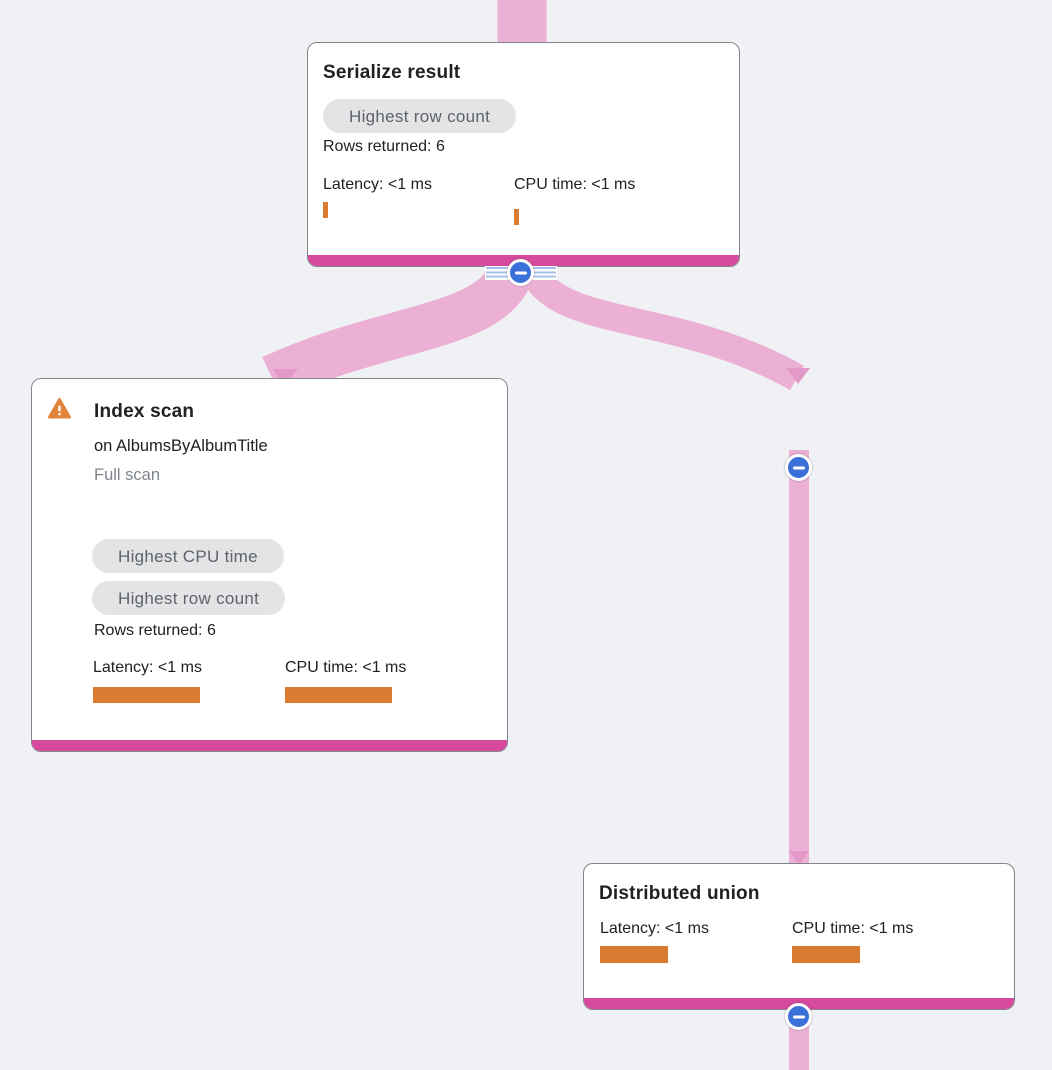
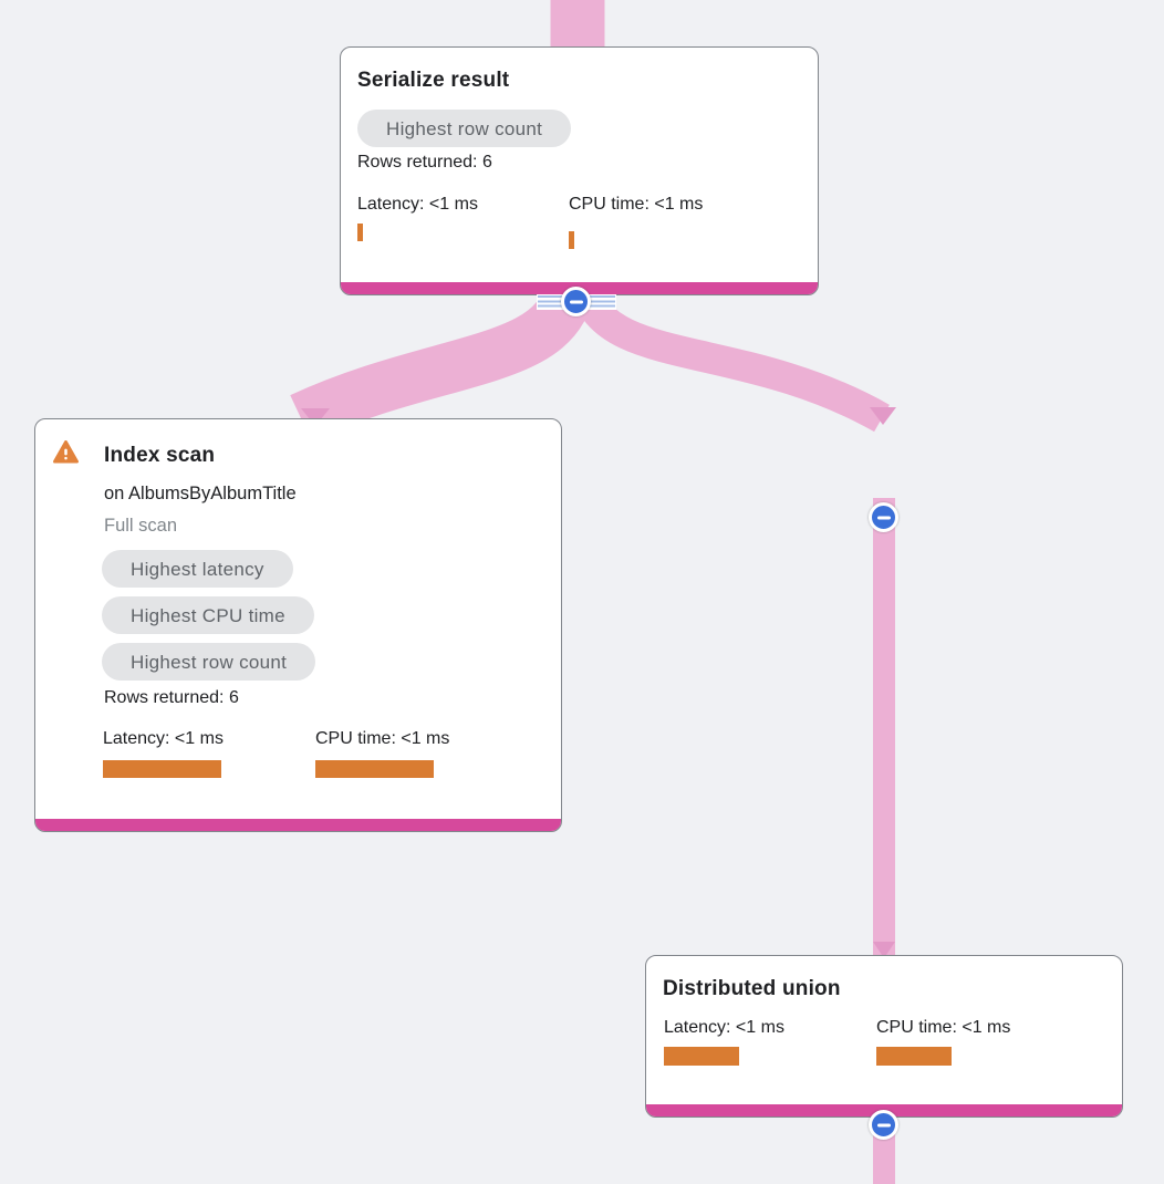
  Serialize result
  Highest row count
  Rows returned: 6
  Latency: <1 ms
  CPU time: <1 ms
  Index scan
  on AlbumsByAlbumTitle
  Full scan
+ Highest latency
  Highest CPU time
  Highest row count
  Rows returned: 6
  Latency: <1 ms
  CPU time: <1 ms
  Distributed union
  Latency: <1 ms
  CPU time: <1 ms
